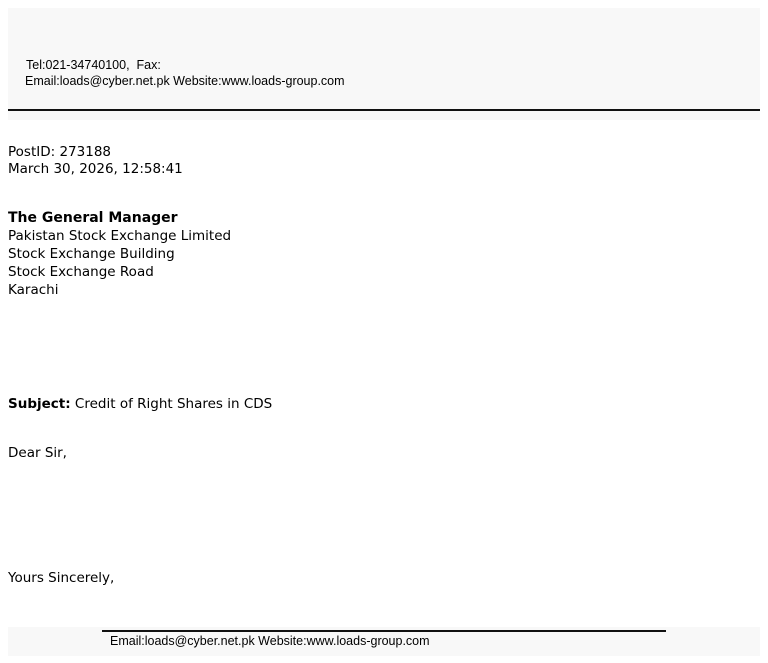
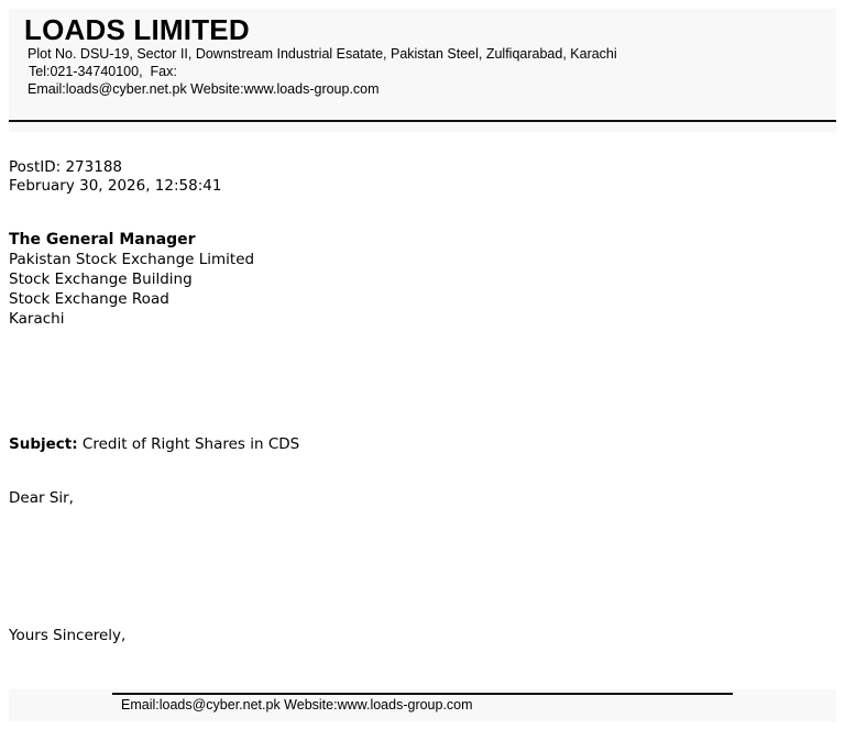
+ LOADS LIMITED
+ Plot No. DSU-19, Sector II, Downstream Industrial Esatate, Pakistan Steel, Zulfiqarabad, Karachi
  Tel:021-34740100, Fax:
  Email:loads@cyber.net.pk Website:www.loads-group.com
  PostID: 273188
- March 30, 2026, 12:58:41
+ February 30, 2026, 12:58:41
  The General Manager
  Pakistan Stock Exchange Limited
  Stock Exchange Building
  Stock Exchange Road
  Karachi
  Subject: Credit of Right Shares in CDS
  Dear Sir,
  Yours Sincerely,
  Email:loads@cyber.net.pk Website:www.loads-group.com
